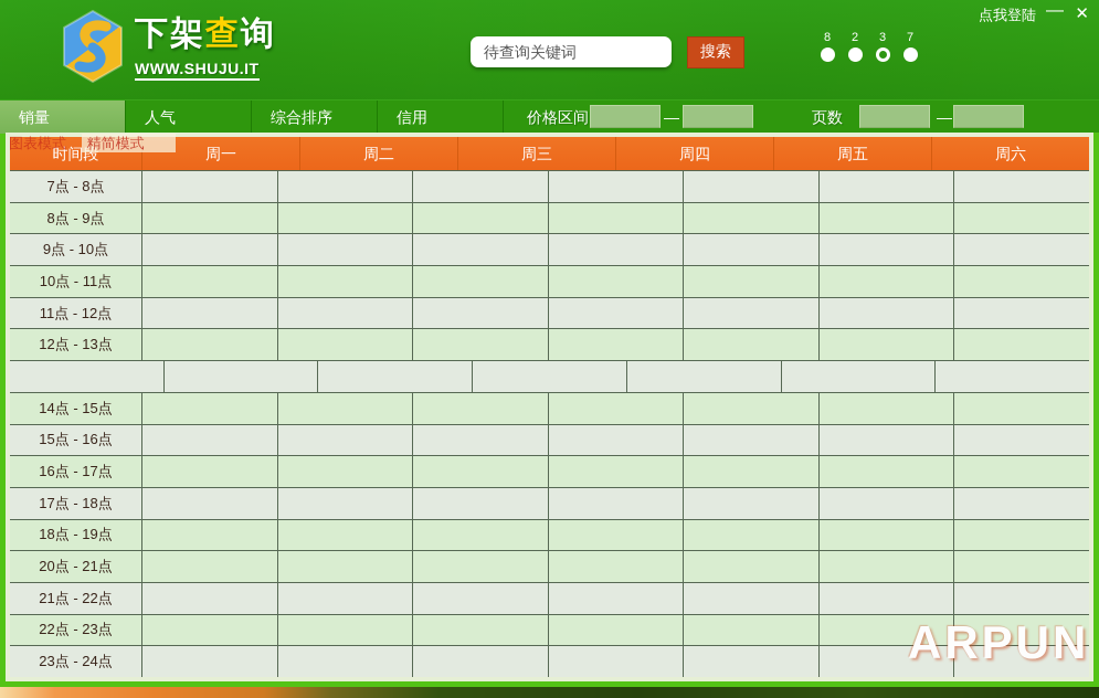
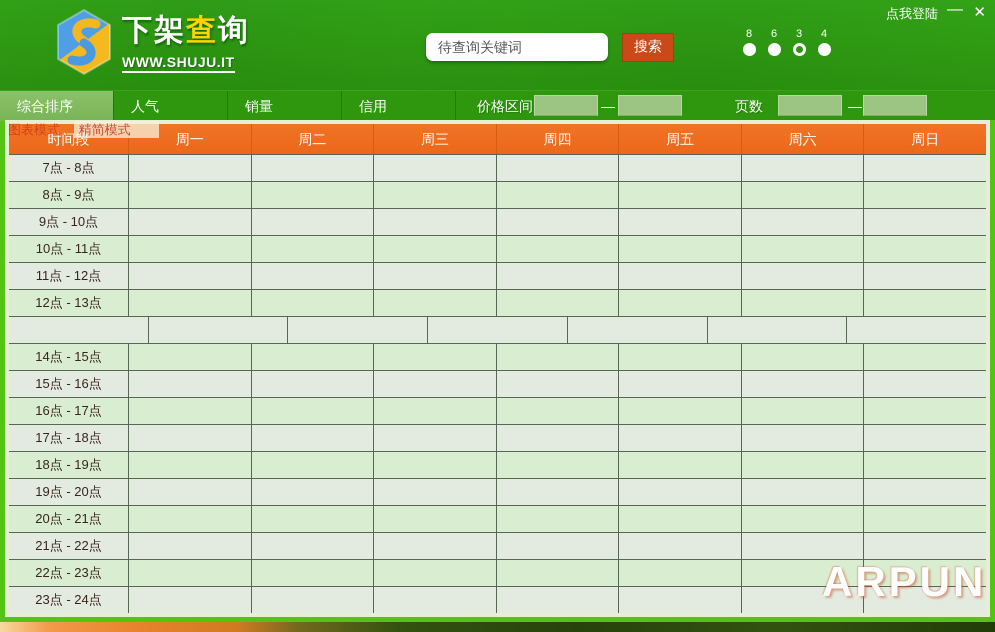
  下架查询
  WWW.SHUJU.IT
  待查询关键词
  搜索
  8
- 2
+ 6
  3
- 7
+ 4
  点我登陆
  —
  ✕
- 销量
+ 综合排序
  人气
- 综合排序
+ 销量
  信用
  价格区间
  —
  页数
  —
  时间段
  周一
  周二
  周三
  周四
  周五
  周六
+ 周日
  7点 - 8点
  8点 - 9点
  9点 - 10点
  10点 - 11点
  11点 - 12点
  12点 - 13点
  14点 - 15点
  15点 - 16点
  16点 - 17点
  17点 - 18点
  18点 - 19点
+ 19点 - 20点
  20点 - 21点
  21点 - 22点
  22点 - 23点
  23点 - 24点
  图表模式 精简模式
  ARPUN
